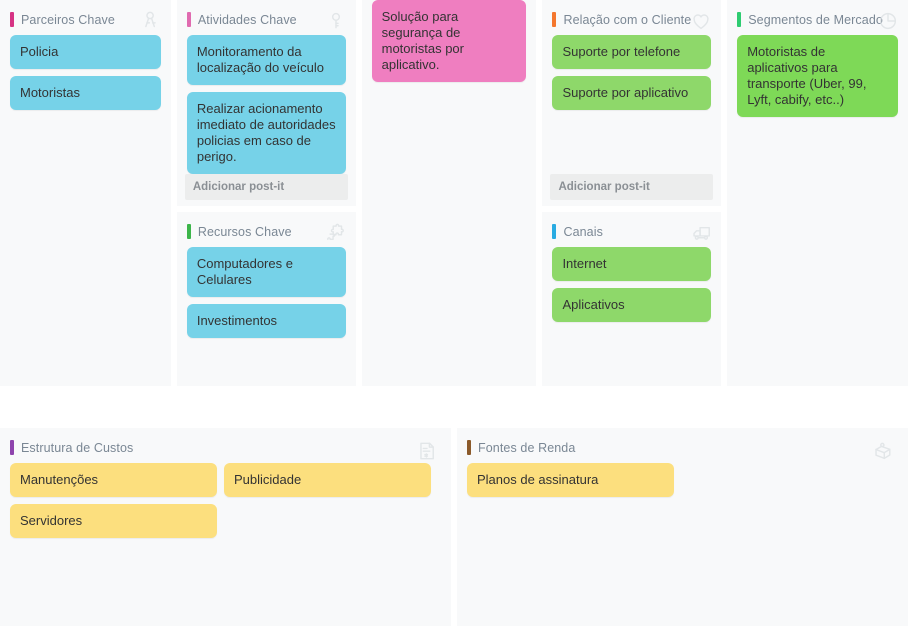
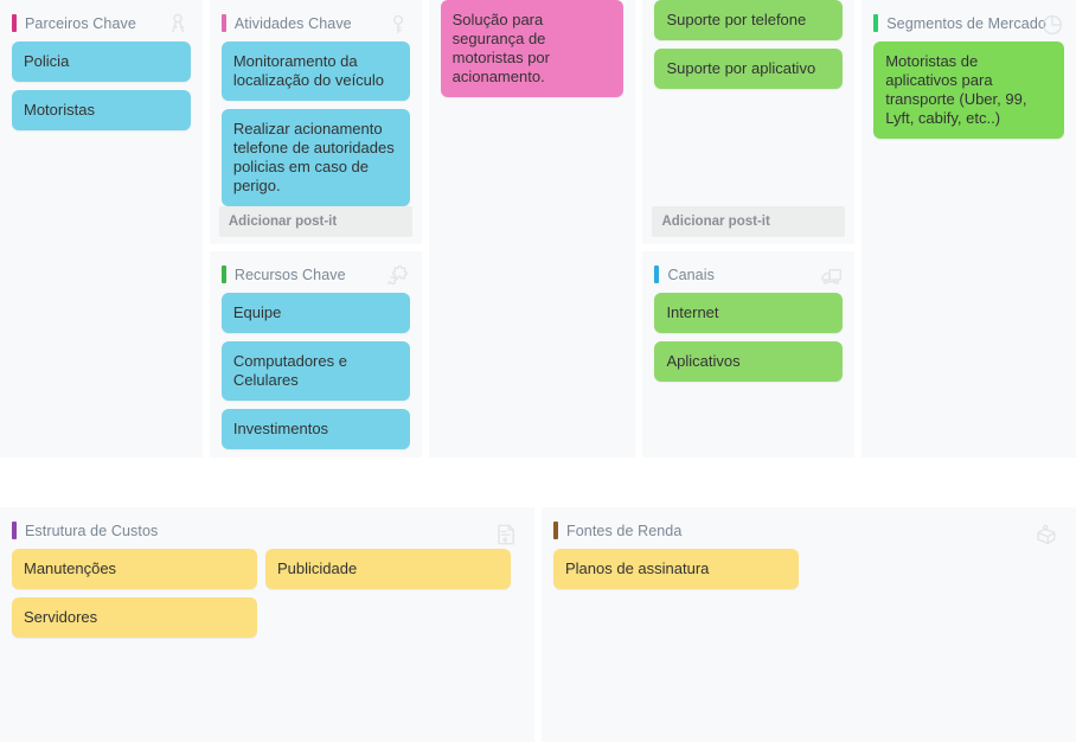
  Parceiros Chave
  Policia
  Motoristas
  Atividades Chave
  Monitoramento da localização do veículo
- Realizar acionamento imediato de autoridades policias em caso de perigo.
+ Realizar acionamento telefone de autoridades policias em caso de perigo.
  Adicionar post-it
  Recursos Chave
+ Equipe
  Computadores e Celulares
  Investimentos
- Solução para segurança de motoristas por aplicativo.
+ Solução para segurança de motoristas por acionamento.
- Relação com o Cliente
  Suporte por telefone
  Suporte por aplicativo
  Adicionar post-it
  Canais
  Internet
  Aplicativos
  Segmentos de Mercado
  Motoristas de aplicativos para transporte (Uber, 99, Lyft, cabify, etc..)
  Estrutura de Custos
  Manutenções
  Publicidade
  Servidores
  Fontes de Renda
  Planos de assinatura
